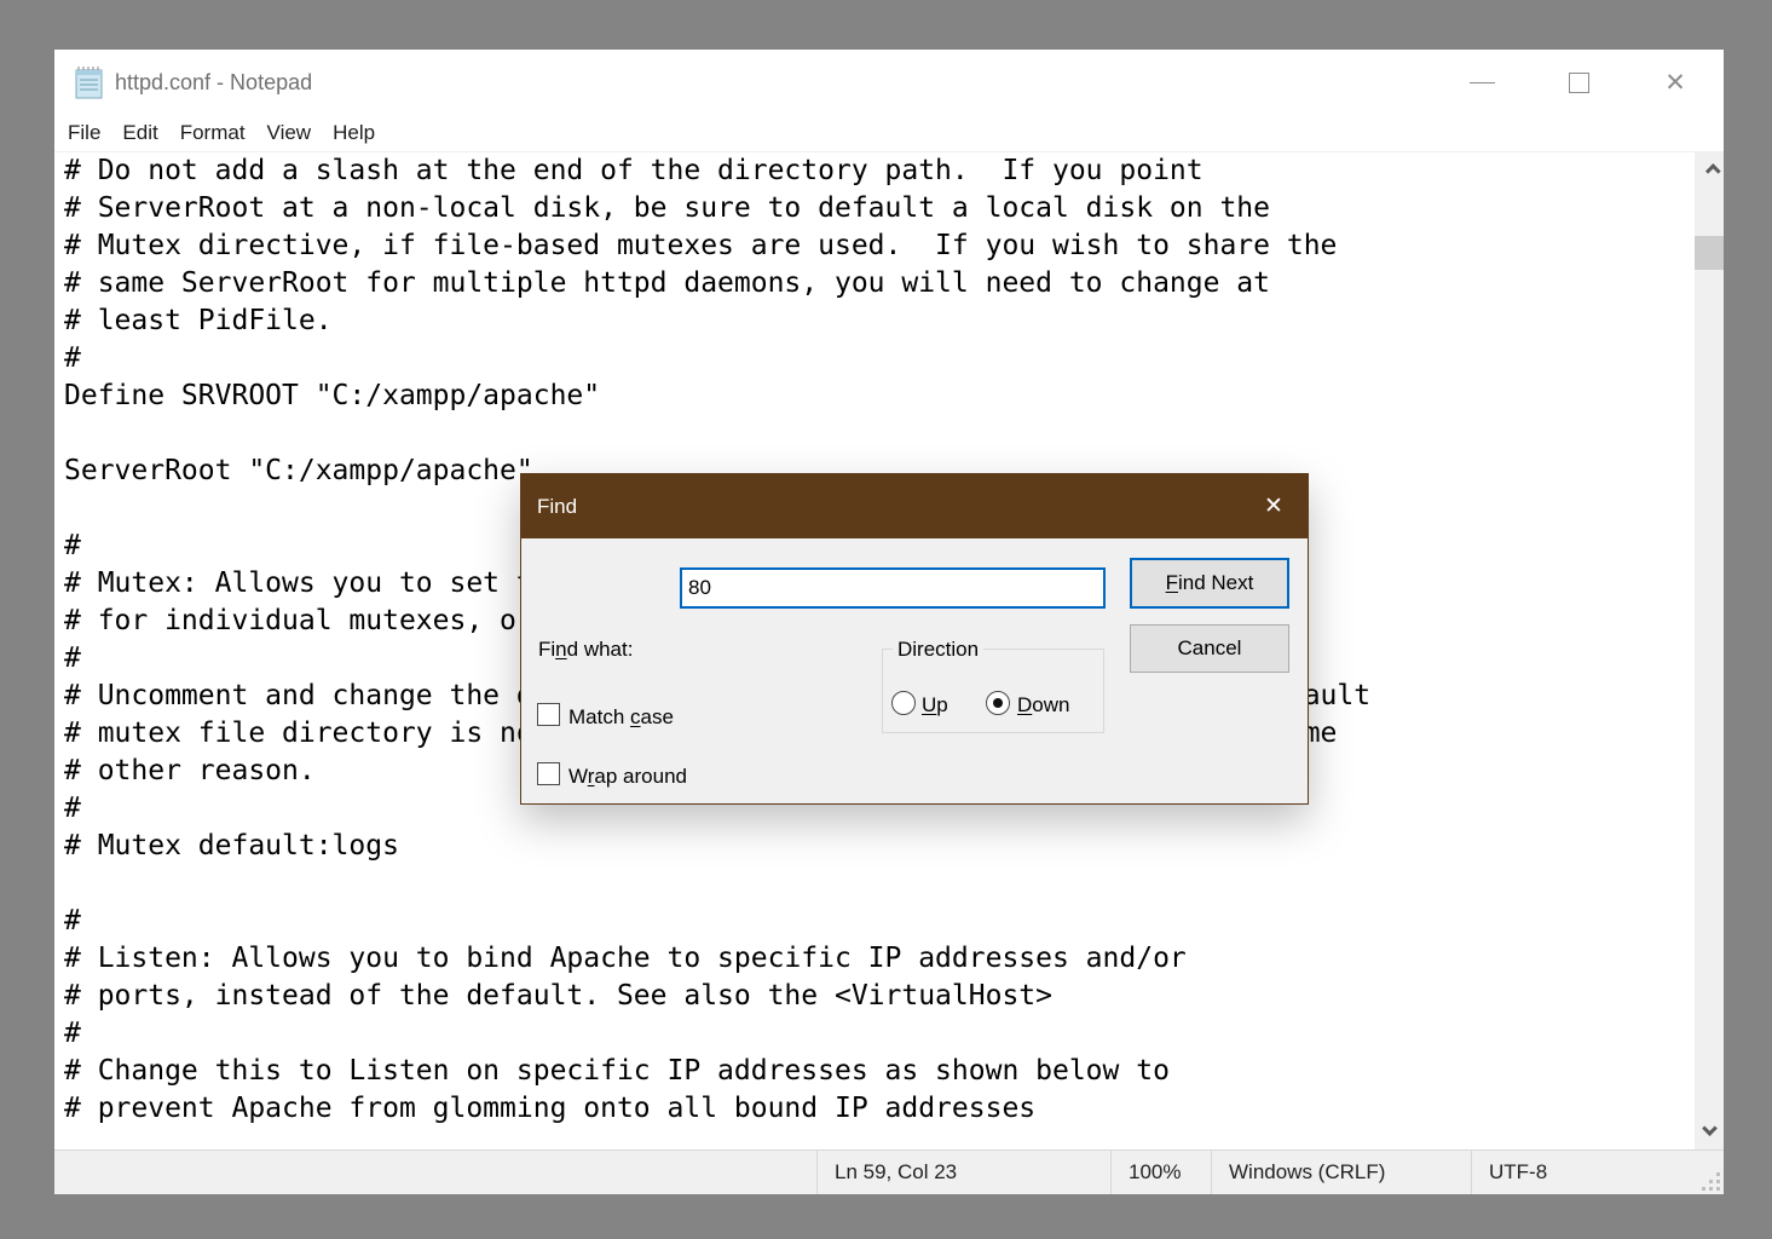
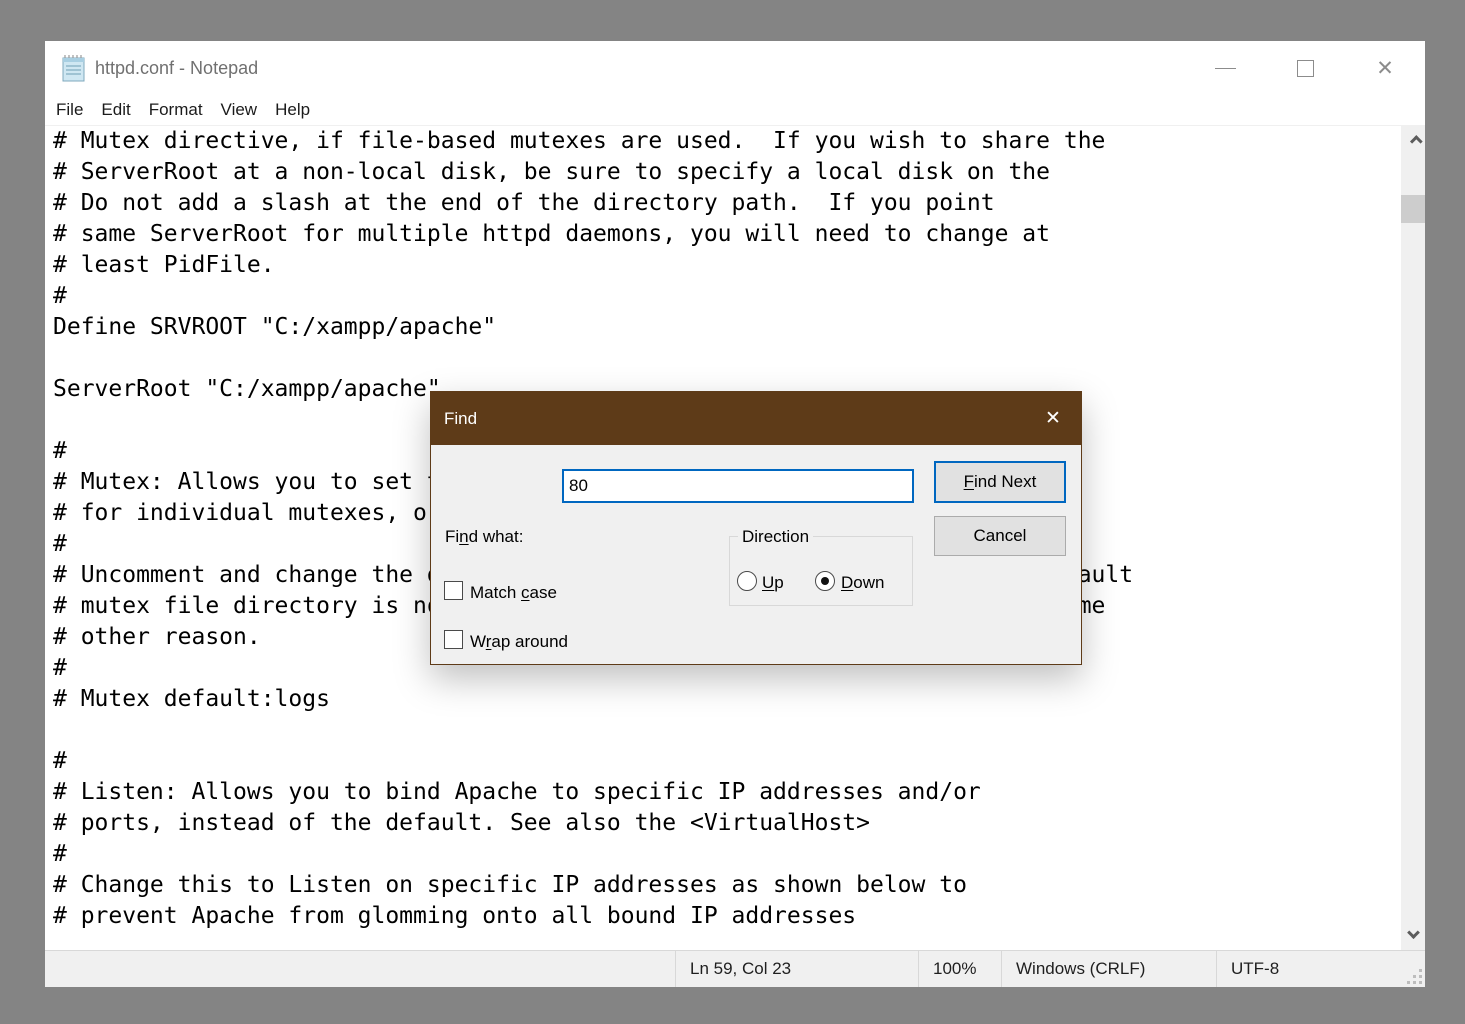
  httpd.conf - Notepad
  ✕
  File
  Edit
  Format
  View
  Help
- # Do not add a slash at the end of the directory path. If you point
+ # Mutex directive, if file-based mutexes are used. If you wish to share the
- # ServerRoot at a non-local disk, be sure to default a local disk on the
+ # ServerRoot at a non-local disk, be sure to specify a local disk on the
- # Mutex directive, if file-based mutexes are used. If you wish to share the
+ # Do not add a slash at the end of the directory path. If you point
  # same ServerRoot for multiple httpd daemons, you will need to change at
  # least PidFile.
  #
  Define SRVROOT "C:/xampp/apache"
  ServerRoot "C:/xampp/apache"
  #
  #
  # other reason.
  #
  # Mutex default:logs
  #
  # Listen: Allows you to bind Apache to specific IP addresses and/or
  # ports, instead of the default. See also the <VirtualHost>
  #
  # Change this to Listen on specific IP addresses as shown below to
  # prevent Apache from glomming onto all bound IP addresses
  Ln 59, Col 23
  100%
  Windows (CRLF)
  UTF-8
  Find
  ✕
  Find what:
  80
  Find Next
  Cancel
  Direction
  Up
  Down
  Match case
  Wrap around
